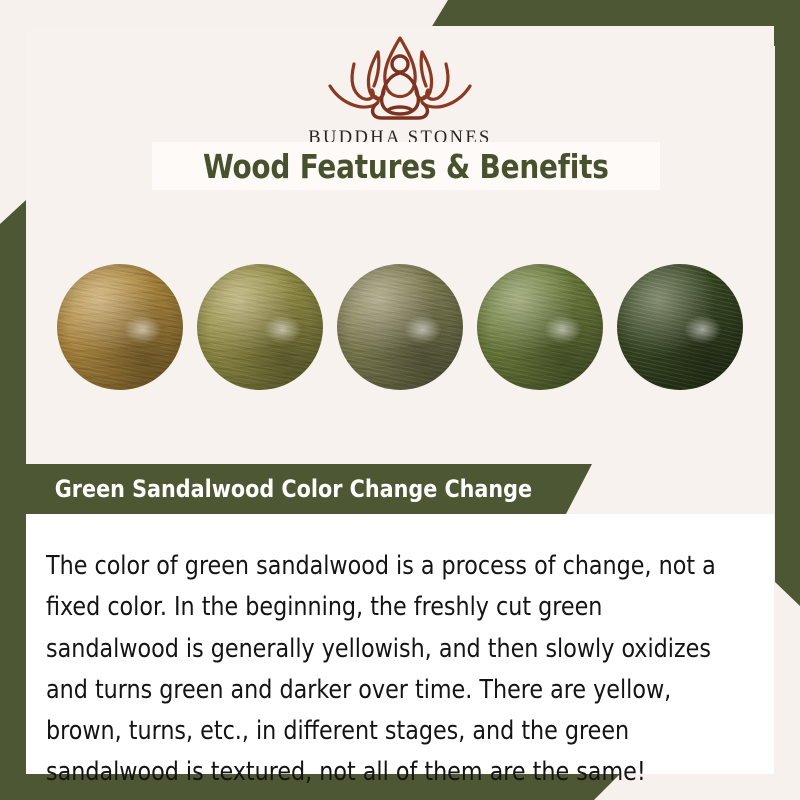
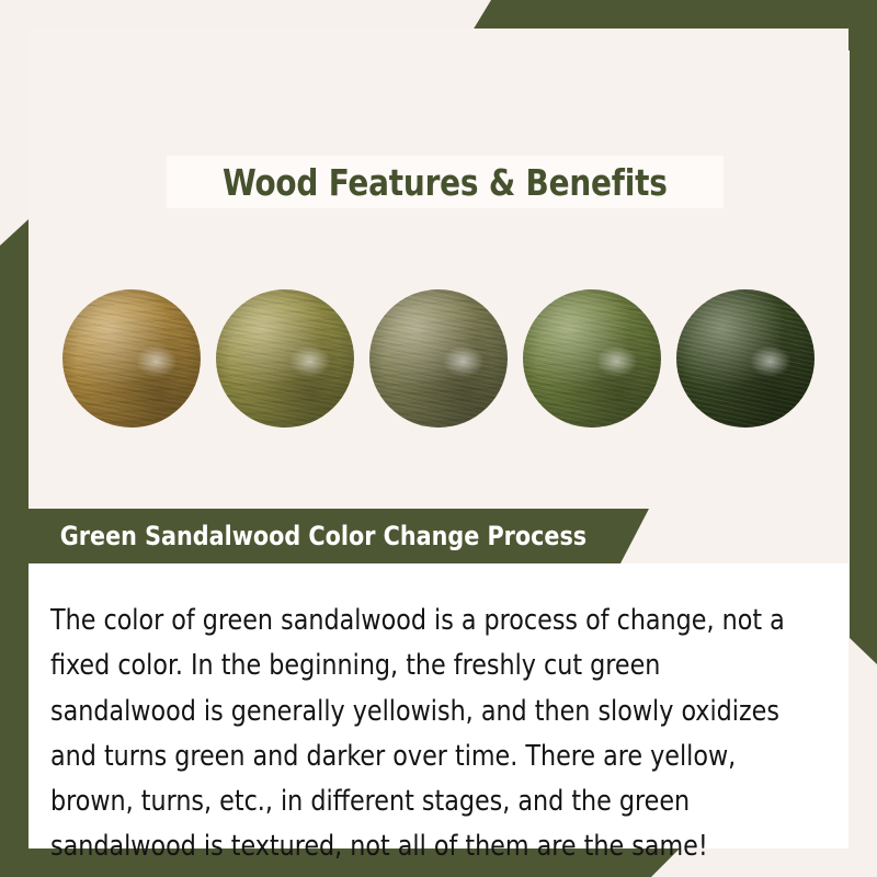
- BUDDHA STONES
  Wood Features & Benefits
- Green Sandalwood Color Change Change
+ Green Sandalwood Color Change Process
  The color of green sandalwood is a process of change, not a fixed color. In the beginning, the freshly cut green sandalwood is generally yellowish, and then slowly oxidizes and turns green and darker over time. There are yellow, brown, turns, etc., in different stages, and the green sandalwood is textured, not all of them are the same!
